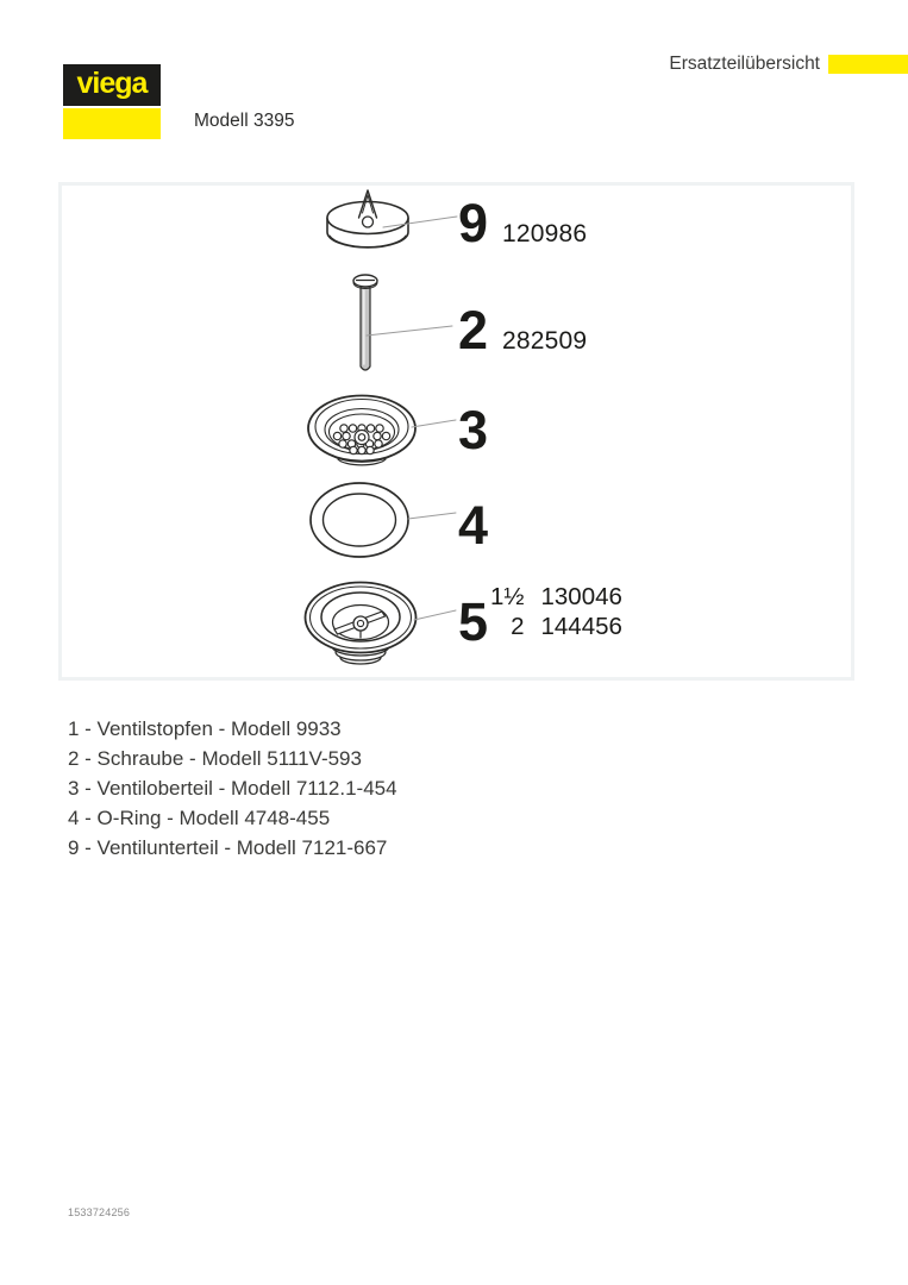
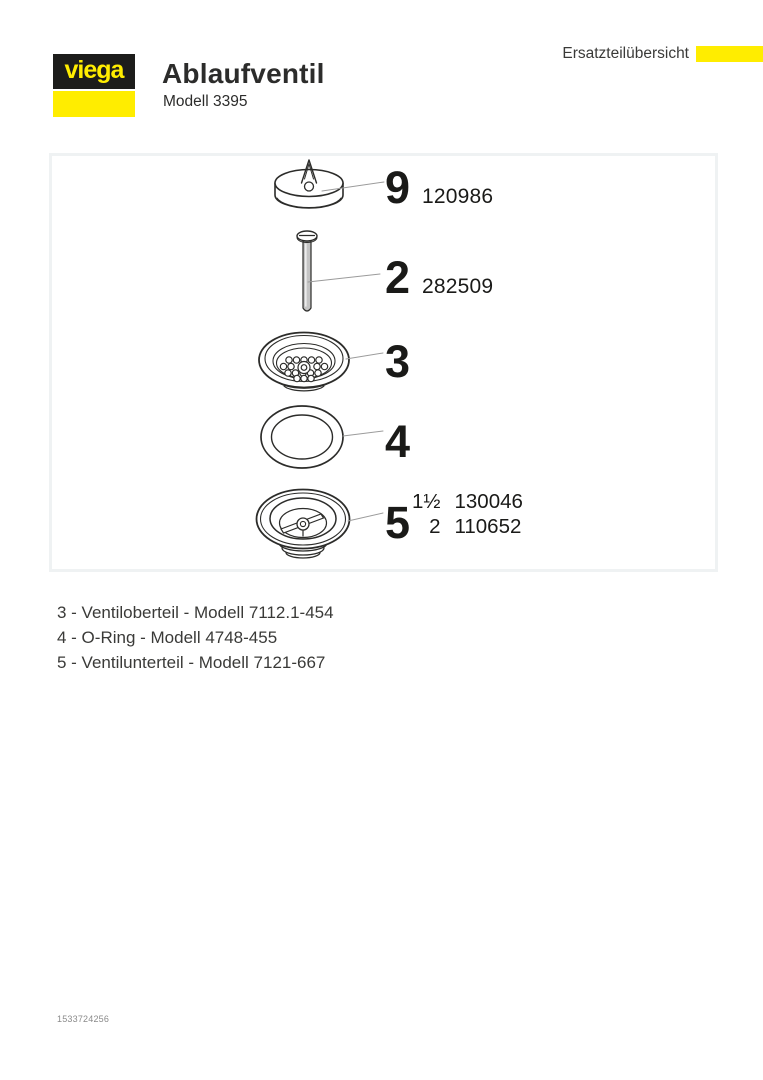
  viega
+ Ablaufventil
  Modell 3395
  Ersatzteilübersicht
  9
  120986
  2
  282509
  3
  4
  5
  1½
  130046
  2
- 144456
+ 110652
- 1 - Ventilstopfen - Modell 9933
- 2 - Schraube - Modell 5111V-593
  3 - Ventiloberteil - Modell 7112.1-454
  4 - O-Ring - Modell 4748-455
- 9 - Ventilunterteil - Modell 7121-667
+ 5 - Ventilunterteil - Modell 7121-667
  1533724256
